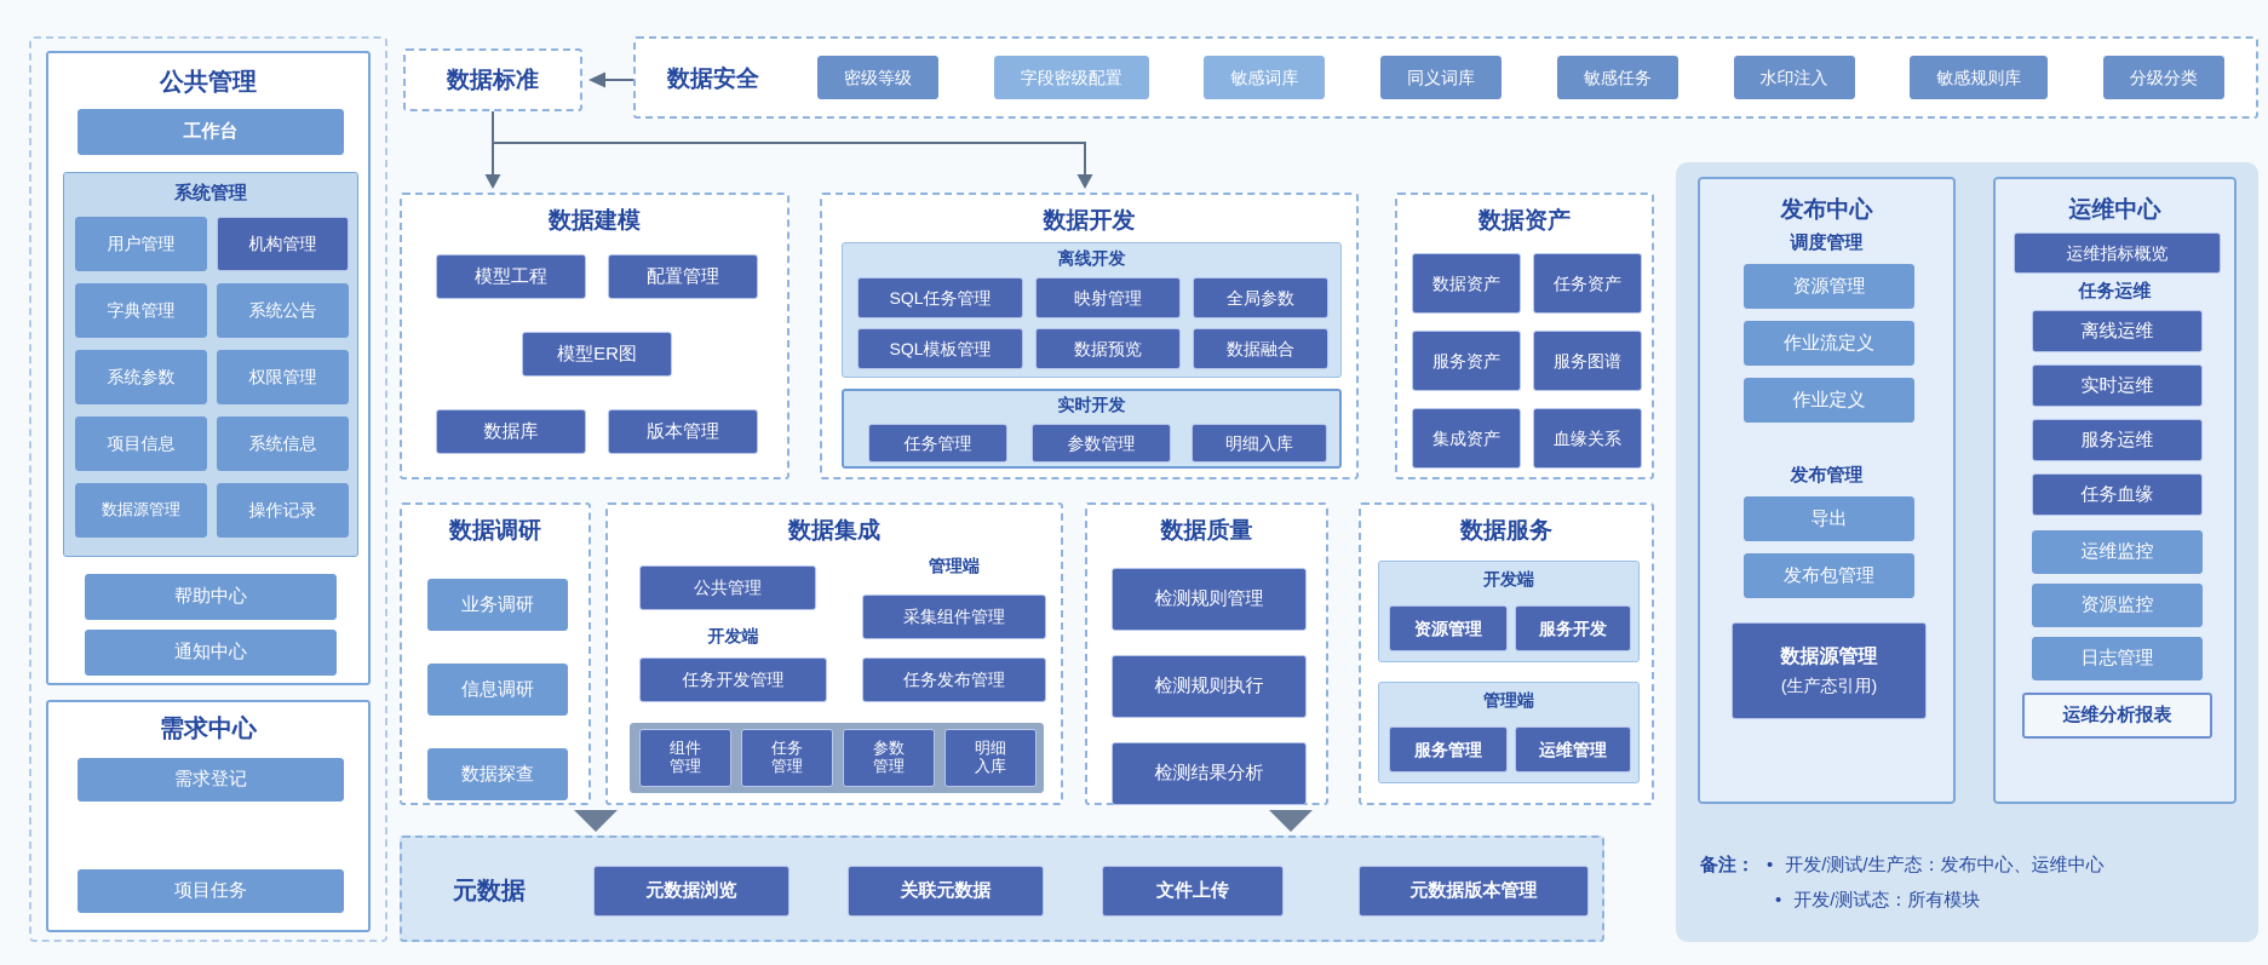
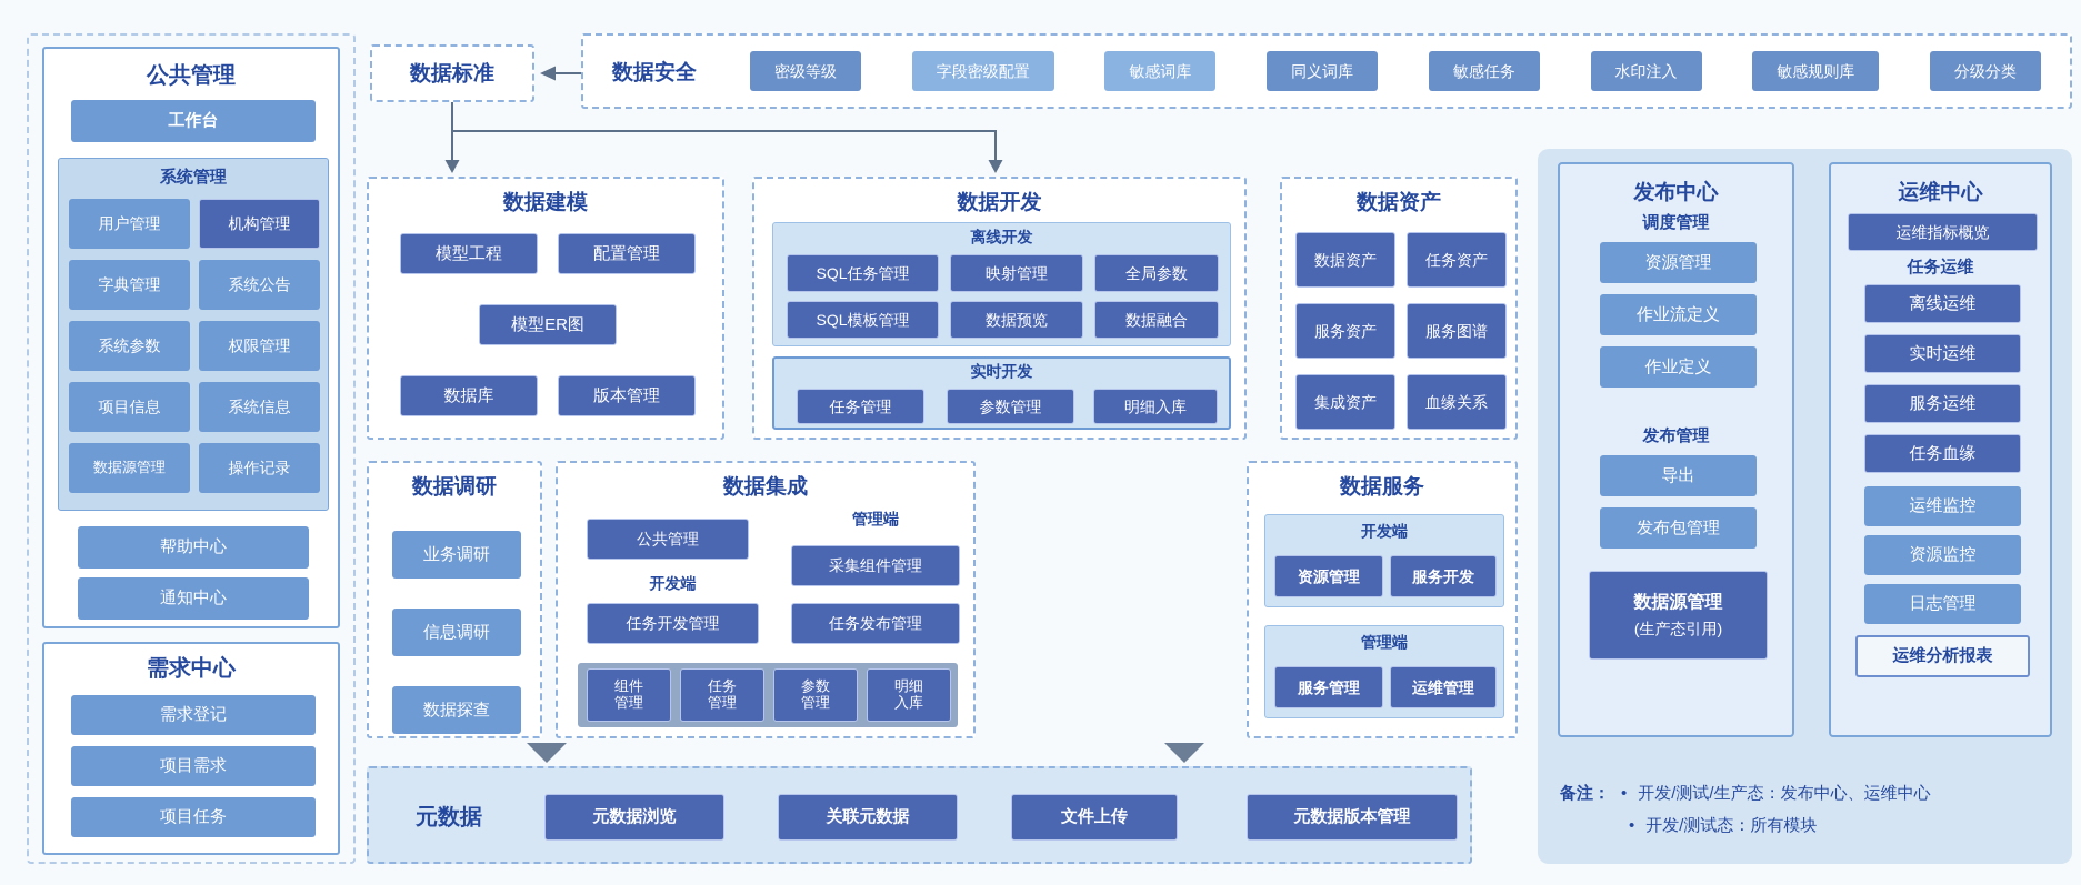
  公共管理
  工作台
  系统管理
  用户管理
  机构管理
  字典管理
  系统公告
  系统参数
  权限管理
  项目信息
  系统信息
  数据源管理
  操作记录
  帮助中心
  通知中心
  需求中心
  需求登记
+ 项目需求
  项目任务
  数据标准
  数据安全
  密级等级
  字段密级配置
  敏感词库
  同义词库
  敏感任务
  水印注入
  敏感规则库
  分级分类
  数据建模
  模型工程
  配置管理
  模型ER图
  数据库
  版本管理
  数据开发
  离线开发
  SQL任务管理
  映射管理
  全局参数
  SQL模板管理
  数据预览
  数据融合
  实时开发
  任务管理
  参数管理
  明细入库
  数据资产
  数据资产
  任务资产
  服务资产
  服务图谱
  集成资产
  血缘关系
  数据调研
  业务调研
  信息调研
  数据探查
  数据集成
  公共管理
  管理端
  采集组件管理
  开发端
  任务开发管理
  任务发布管理
  组件
  管理
  任务
  管理
  参数
  管理
  明细
  入库
- 数据质量
- 检测规则管理
- 检测规则执行
- 检测结果分析
  数据服务
  开发端
  资源管理
  服务开发
  管理端
  服务管理
  运维管理
  元数据
  元数据浏览
  关联元数据
  文件上传
  元数据版本管理
  发布中心
  调度管理
  资源管理
  作业流定义
  作业定义
  发布管理
  导出
  发布包管理
  数据源管理
  (生产态引用)
  运维中心
  运维指标概览
  任务运维
  离线运维
  实时运维
  服务运维
  任务血缘
  运维监控
  资源监控
  日志管理
  运维分析报表
  备注：
  •
  开发/测试/生产态：发布中心、运维中心
  •
  开发/测试态：所有模块
